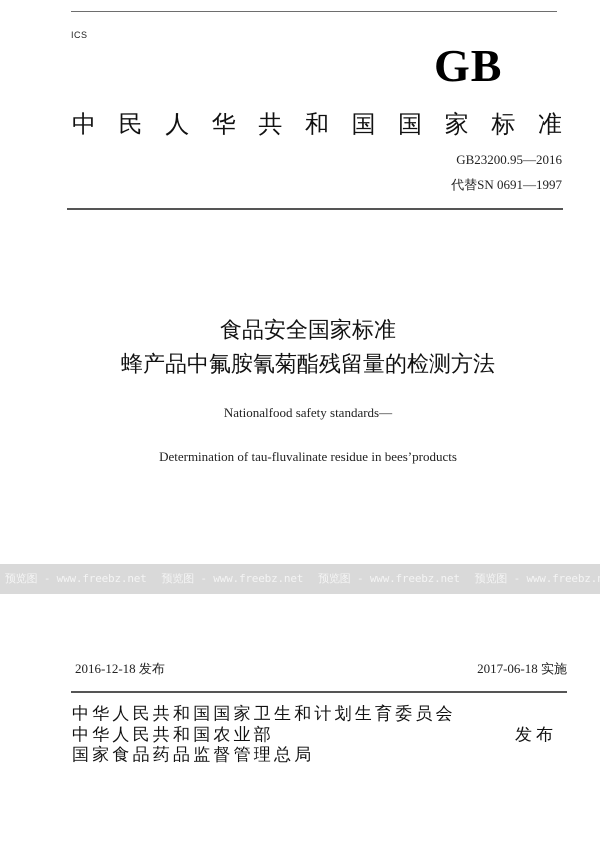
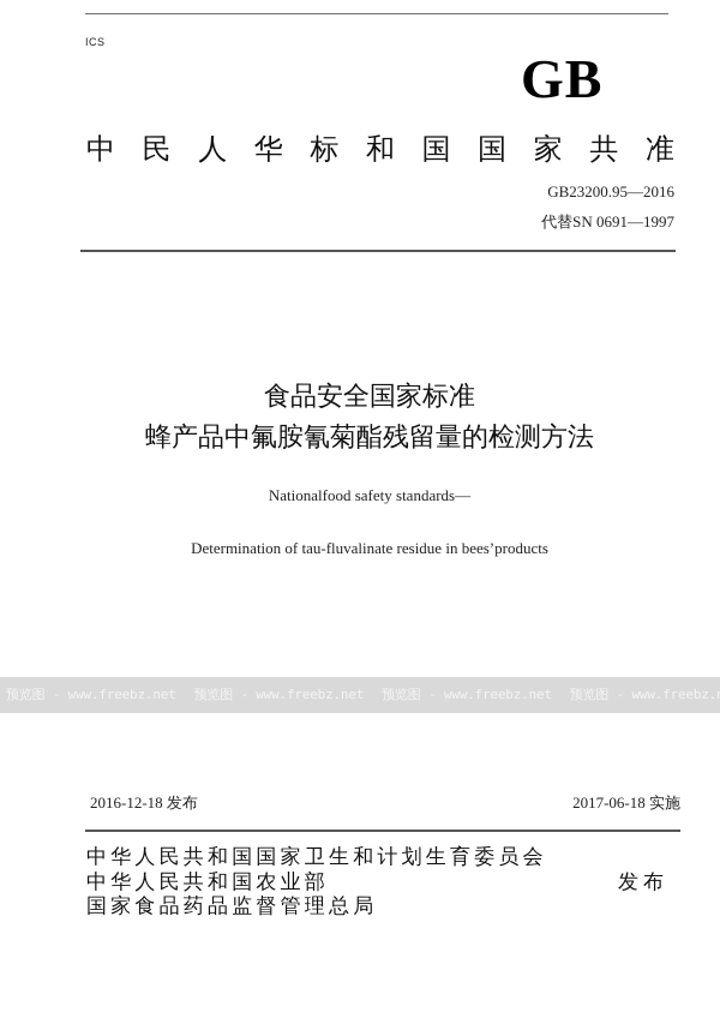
  ICS
  GB
  中
  民
  人
  华
- 共
+ 标
  和
  国
  国
  家
- 标
+ 共
  准
  GB23200.95—2016
  代替SN 0691—1997
  食品安全国家标准
  蜂产品中氟胺氰菊酯残留量的检测方法
  Nationalfood safety standards—
  Determination of tau-fluvalinate residue in bees’products
  预览图 - www.freebz.net
  预览图 - www.freebz.net
  预览图 - www.freebz.net
  预览图 - www.freebz.
  2016-12-18 发布
  2017-06-18 实施
  中华人民共和国国家卫生和计划生育委员会
  中华人民共和国农业部
  国家食品药品监督管理总局
  发布
